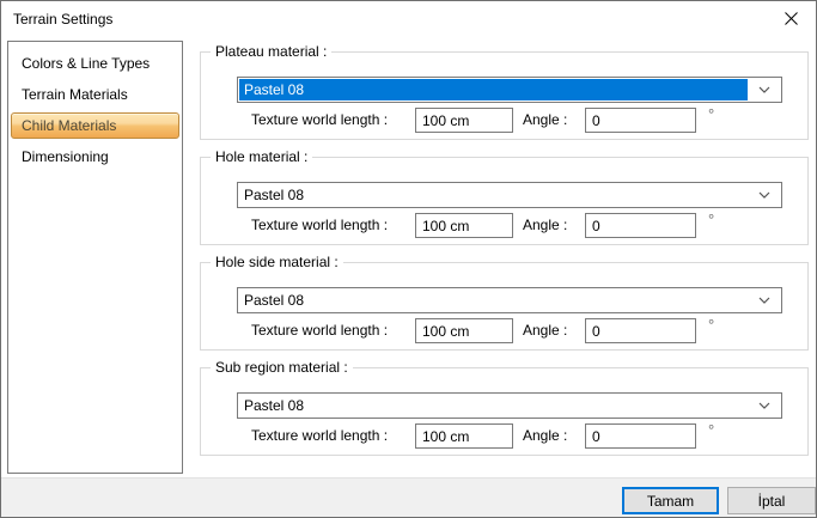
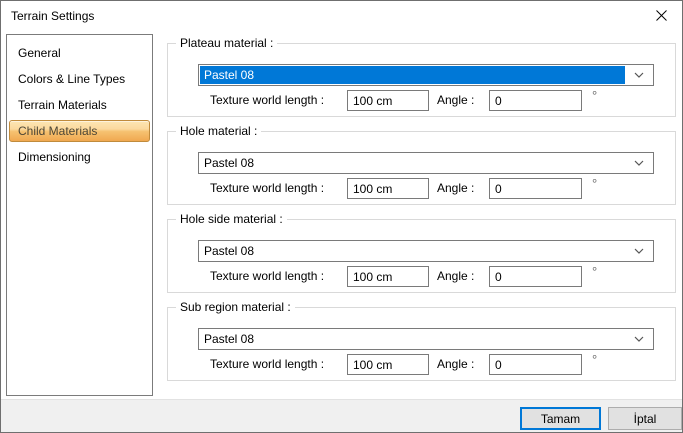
  Terrain Settings
+ General
  Colors & Line Types
  Terrain Materials
  Child Materials
  Dimensioning
  Plateau material :
  Pastel 08
  Texture world length :
  100 cm
  Angle :
  0
  °
  Hole material :
  Pastel 08
  Texture world length :
  100 cm
  Angle :
  0
  °
  Hole side material :
  Pastel 08
  Texture world length :
  100 cm
  Angle :
  0
  °
  Sub region material :
  Pastel 08
  Texture world length :
  100 cm
  Angle :
  0
  °
  Tamam
  İptal
